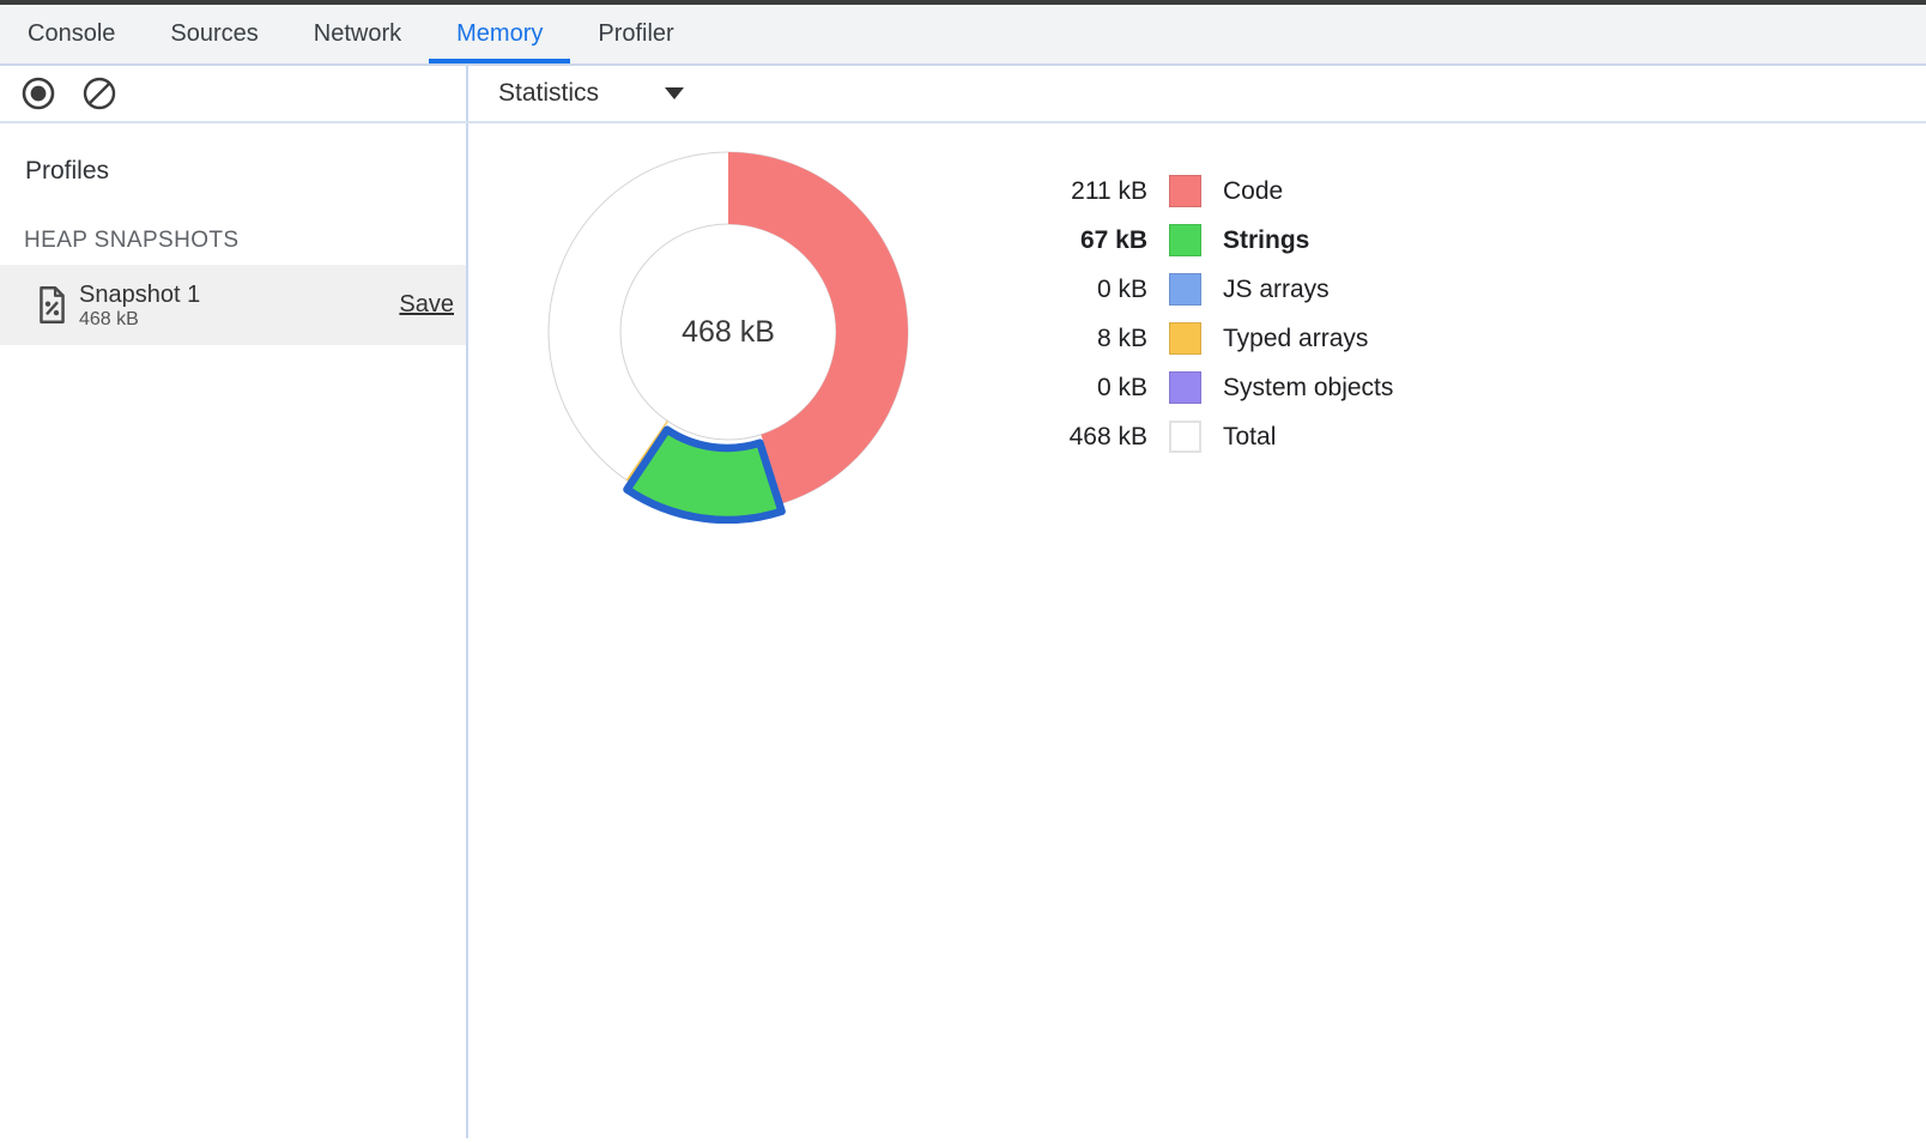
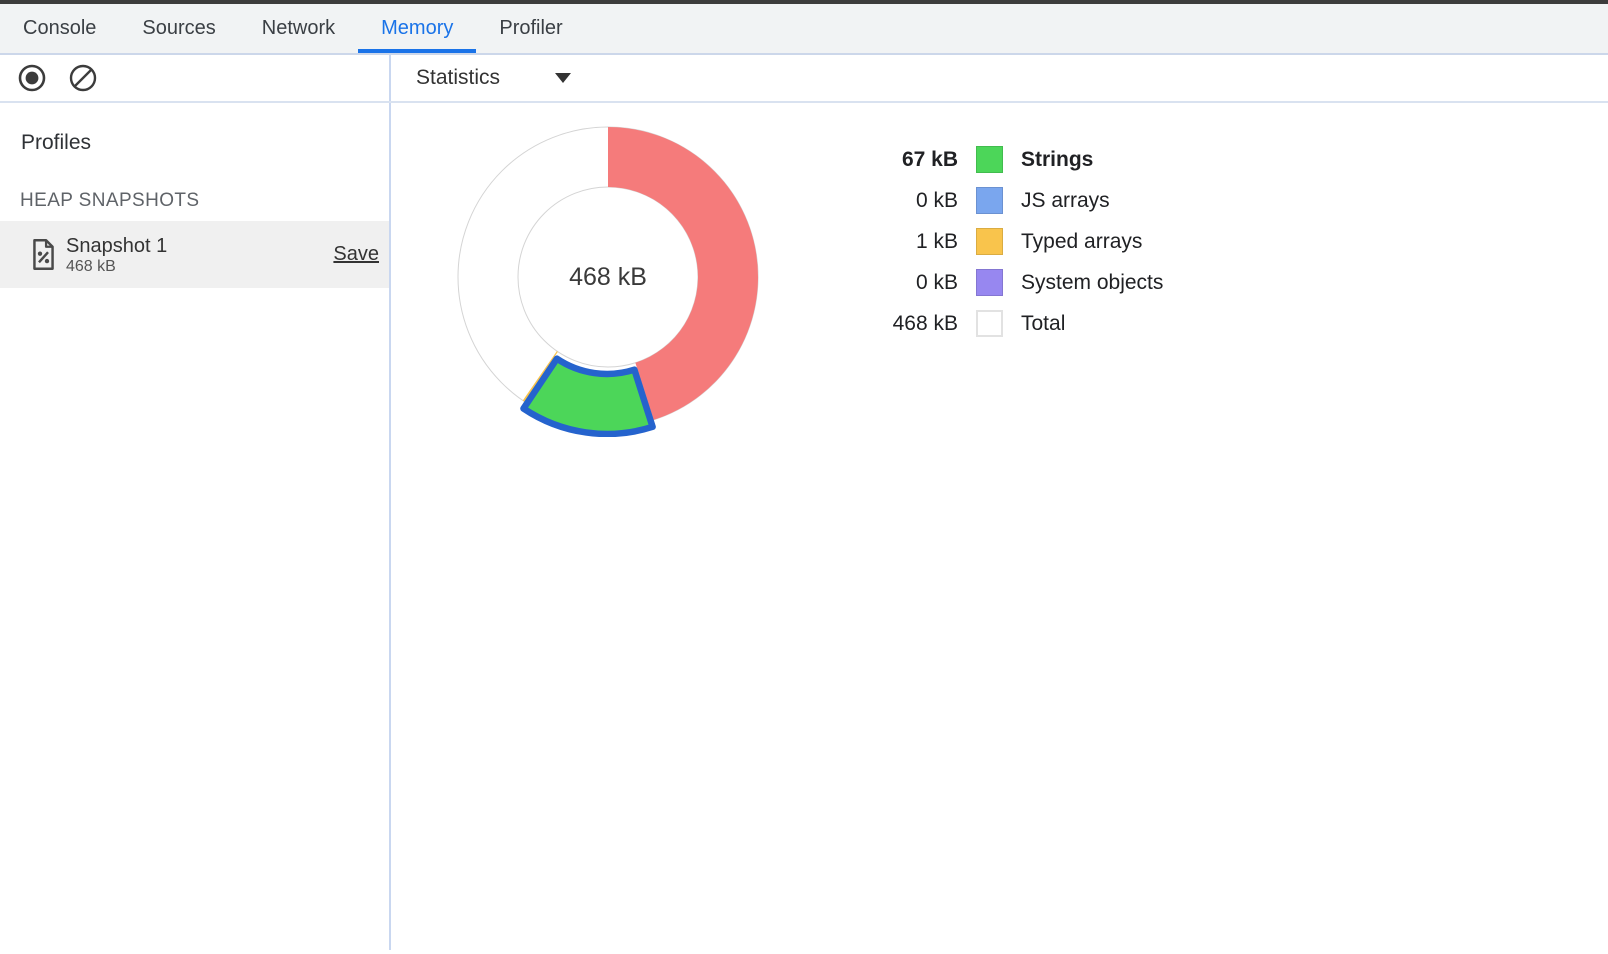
  Console
  Sources
  Network
  Memory
  Profiler
  Statistics
  Profiles
  HEAP SNAPSHOTS
  Snapshot 1
  468 kB
  Save
  468 kB
- 211 kB
- Code
  67 kB
  Strings
  0 kB
  JS arrays
- 8 kB
+ 1 kB
  Typed arrays
  0 kB
  System objects
  468 kB
  Total
